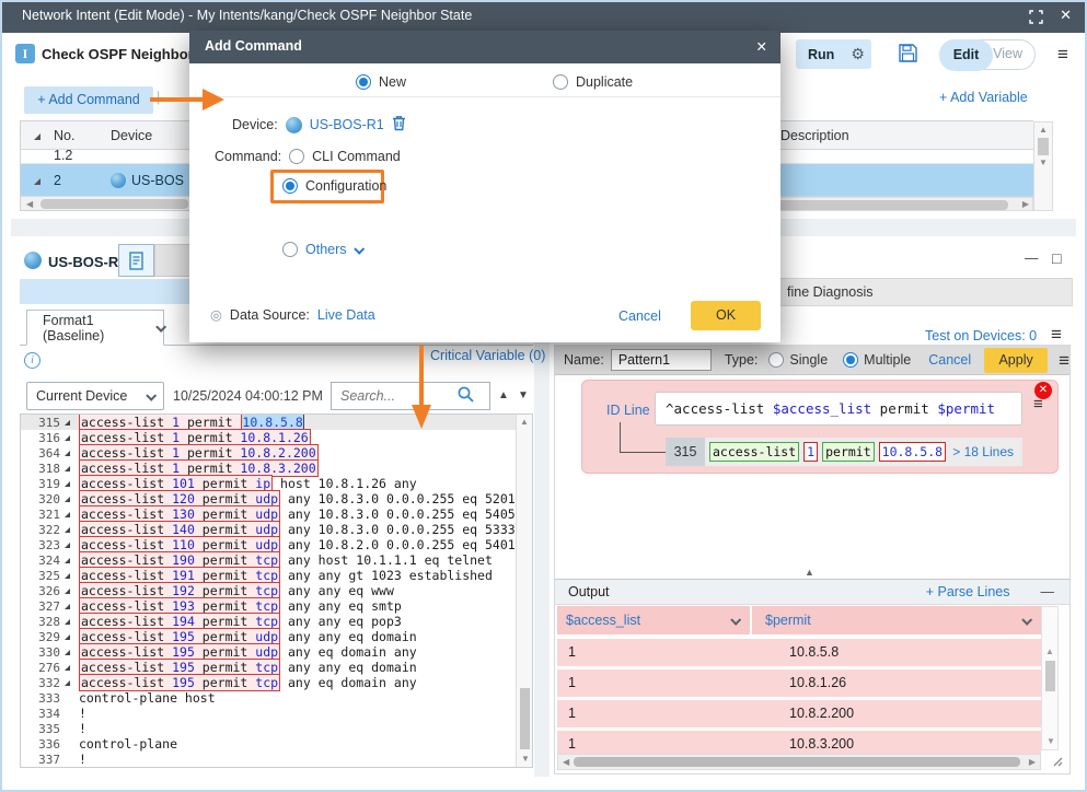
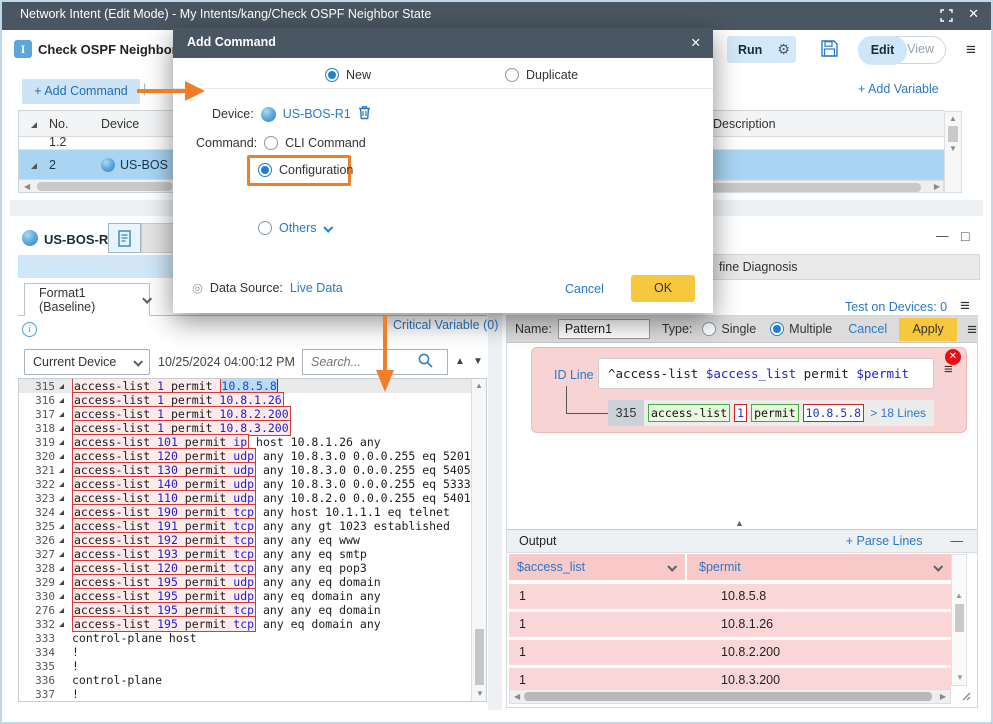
  Network Intent (Edit Mode) - My Intents/kang/Check OSPF Neighbor State
  ✕
  I
  Check OSPF Neighbo
  Run
  ⚙
  Edit
  View
  ≡
  + Add Command
  No.
  Device
  1.2
  2
  US-BOS
  ◀
  + Add Variable
  Description
  ▲
  ▼
  ▶
  US-BOS-R
  Format1 (Baseline)
  i
  Critical Variable (0)
  Current Device
  10/25/2024 04:00:12 PM
  Search...
  ▲
  ▼
  315
  access-list 1 permit 10.8.5.8
  316
  access-list 1 permit 10.8.1.26
- 364
+ 317
  access-list 1 permit 10.8.2.200
  318
  access-list 1 permit 10.8.3.200
  319
  access-list 101 permit ip host 10.8.1.26 any
  320
  access-list 120 permit udp any 10.8.3.0 0.0.0.255 eq 5201
  321
  access-list 130 permit udp any 10.8.3.0 0.0.0.255 eq 5405
  322
  access-list 140 permit udp any 10.8.3.0 0.0.0.255 eq 5333
  323
  access-list 110 permit udp any 10.8.2.0 0.0.0.255 eq 5401
  324
  access-list 190 permit tcp any host 10.1.1.1 eq telnet
  325
  access-list 191 permit tcp any any gt 1023 established
  326
  access-list 192 permit tcp any any eq www
  327
  access-list 193 permit tcp any any eq smtp
  328
- access-list 194 permit tcp any any eq pop3
+ access-list 120 permit tcp any any eq pop3
  329
  access-list 195 permit udp any any eq domain
  330
  access-list 195 permit udp any eq domain any
  276
  access-list 195 permit tcp any any eq domain
  332
  access-list 195 permit tcp any eq domain any
  333
  control-plane host
  334
  !
  335
  !
  336
  control-plane
  337
  !
  ▲
  ▼
  —
  □
  fine Diagnosis
  Test on Devices: 0
  ≡
  Name:
  Pattern1
  Type:
  Single
  Multiple
  Cancel
  Apply
  ≡
  ✕
  ID Line
  ^access-list $access_list permit $permit
  ≡
  315
  access-list
  1
  permit
  10.8.5.8
  > 18 Lines
  ▲
  Output
  + Parse Lines
  —
  $access_list
  $permit
  1
  10.8.5.8
  1
  10.8.1.26
  1
  10.8.2.200
  1
  10.8.3.200
  ▲
  ▼
  ◀
  ▶
  Add Command
  ✕
  New
  Duplicate
  Device:
  US-BOS-R1
  Command:
  CLI Command
  Configuration
  Others
  ◎
  Data Source:
  Live Data
  Cancel
  OK
